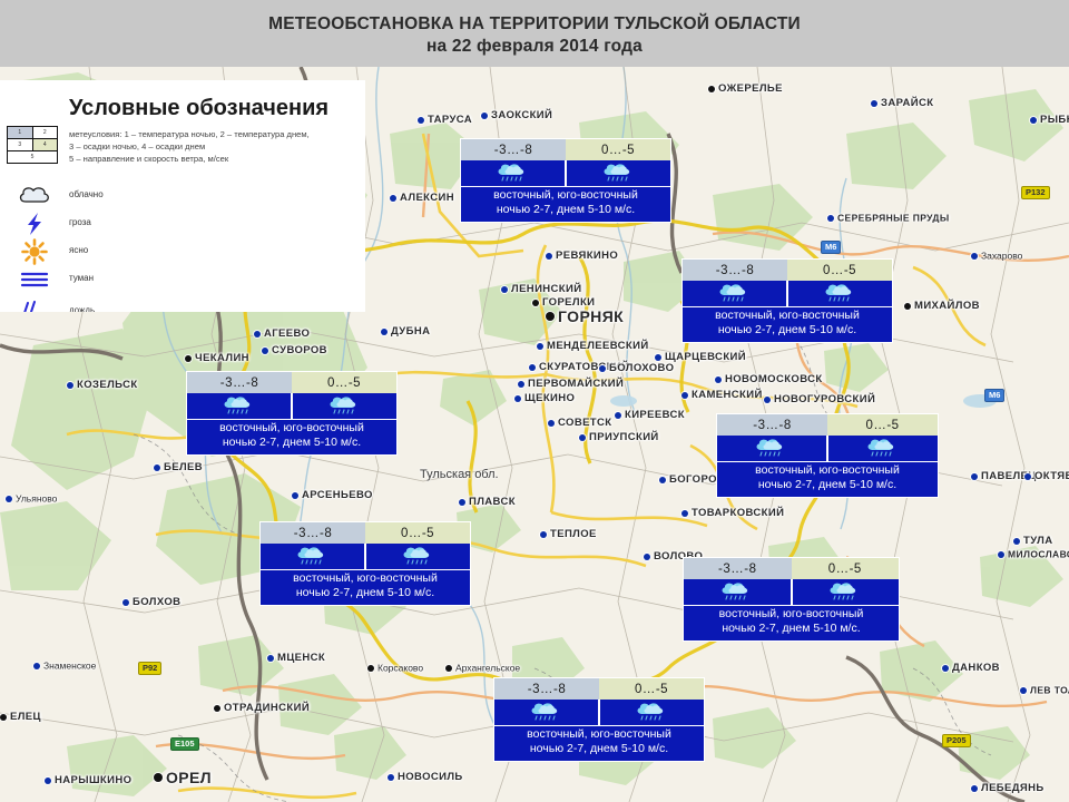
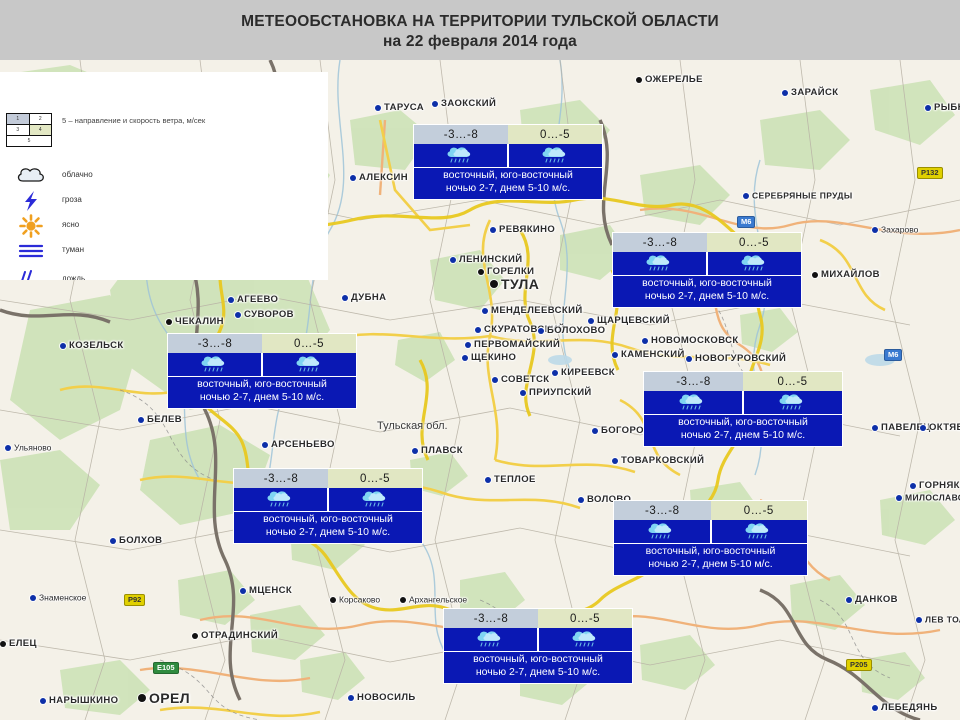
  ОЖЕРЕЛЬЕ
  ЗАРАЙСК
  ТАРУСА
  ЗАОКСКИЙ
  АЛЕКСИН
  СЕРЕБРЯНЫЕ ПРУДЫ
  Захарово
  РЕВЯКИНО
  ЛЕНИНСКИЙ
  ГОРЕЛКИ
- ГОРНЯК
+ ТУЛА
  МИХАЙЛОВ
  АГЕЕВО
  ДУБНА
  СУВОРОВ
  ЧЕКАЛИН
  МЕНДЕЛЕЕВСКИЙ
  ЩАРЦЕВСКИЙ
  НОВОМОСКОВСК
  СКУРАТОВКИЙ
  БОЛОХОВО
  КОЗЕЛЬСК
  КАМЕНСКИЙ
  НОВОГУРОВСКИЙ
  ПЕРВОМАЙСКИЙ
  ЩЕКИНО
  СОВЕТСК
  КИРЕЕВСК
  ПРИУПСКИЙ
  БЕЛЕВ
  ПЛАВСК
  АРСЕНЬЕВО
  Ульяново
  ТОВАРКОВСКИЙ
  ПАВЕЛЦ
  ТЕПЛОЕ
  ВОЛОВО
- ТУЛА
+ ГОРНЯК
  БОЛХОВ
  ДАНКОВ
  МЦЕНСК
  Знаменское
  Корсаково
  Архангельское
  ОТРАДИНСКИЙ
  НАРЫШКИНО
  ОРЕЛ
  НОВОСИЛЬ
  ЛЕБЕДЯНЬ
  ЕЛЕЦ
  Тульская обл.
  М6
  Р132
  М6
  Р92
  Е105
  Р205
  МЕТЕООБСТАНОВКА НА ТЕРРИТОРИИ ТУЛЬСКОЙ ОБЛАСТИ
  на 22 февраля 2014 года
- Условные обозначения
- метеусловия: 1 – температура ночью, 2 – температура днем,
- 3 – осадки ночью, 4 – осадки днем
  5 – направление и скорость ветра, м/сек
  облачно
  гроза
  ясно
  туман
  дождь
  -3…-8
  0…-5
  восточный, юго-восточный
  ночью 2-7, днем 5-10 м/с.
  -3…-8
  0…-5
  восточный, юго-восточный
  ночью 2-7, днем 5-10 м/с.
  -3…-8
  0…-5
  восточный, юго-восточный
  ночью 2-7, днем 5-10 м/с.
  -3…-8
  0…-5
  восточный, юго-восточный
  ночью 2-7, днем 5-10 м/с.
  -3…-8
  0…-5
  восточный, юго-восточный
  ночью 2-7, днем 5-10 м/с.
  -3…-8
  0…-5
  восточный, юго-восточный
  ночью 2-7, днем 5-10 м/с.
  -3…-8
  0…-5
  восточный, юго-восточный
  ночью 2-7, днем 5-10 м/с.
